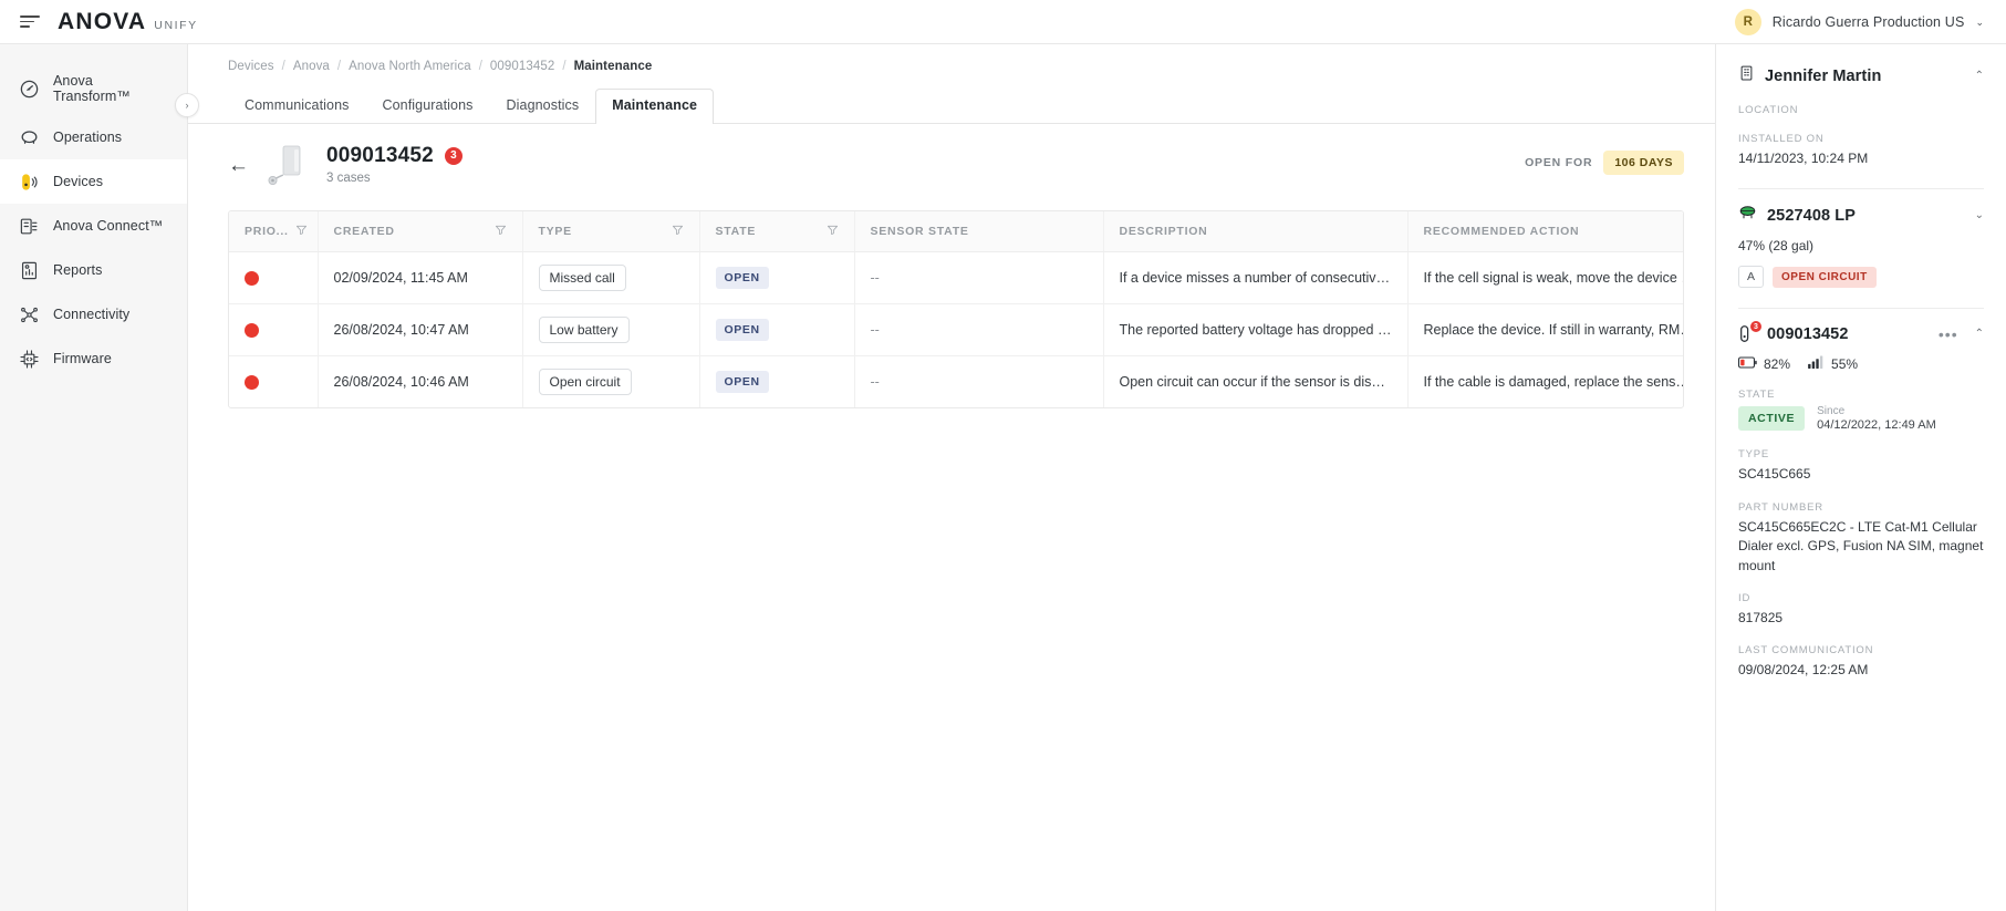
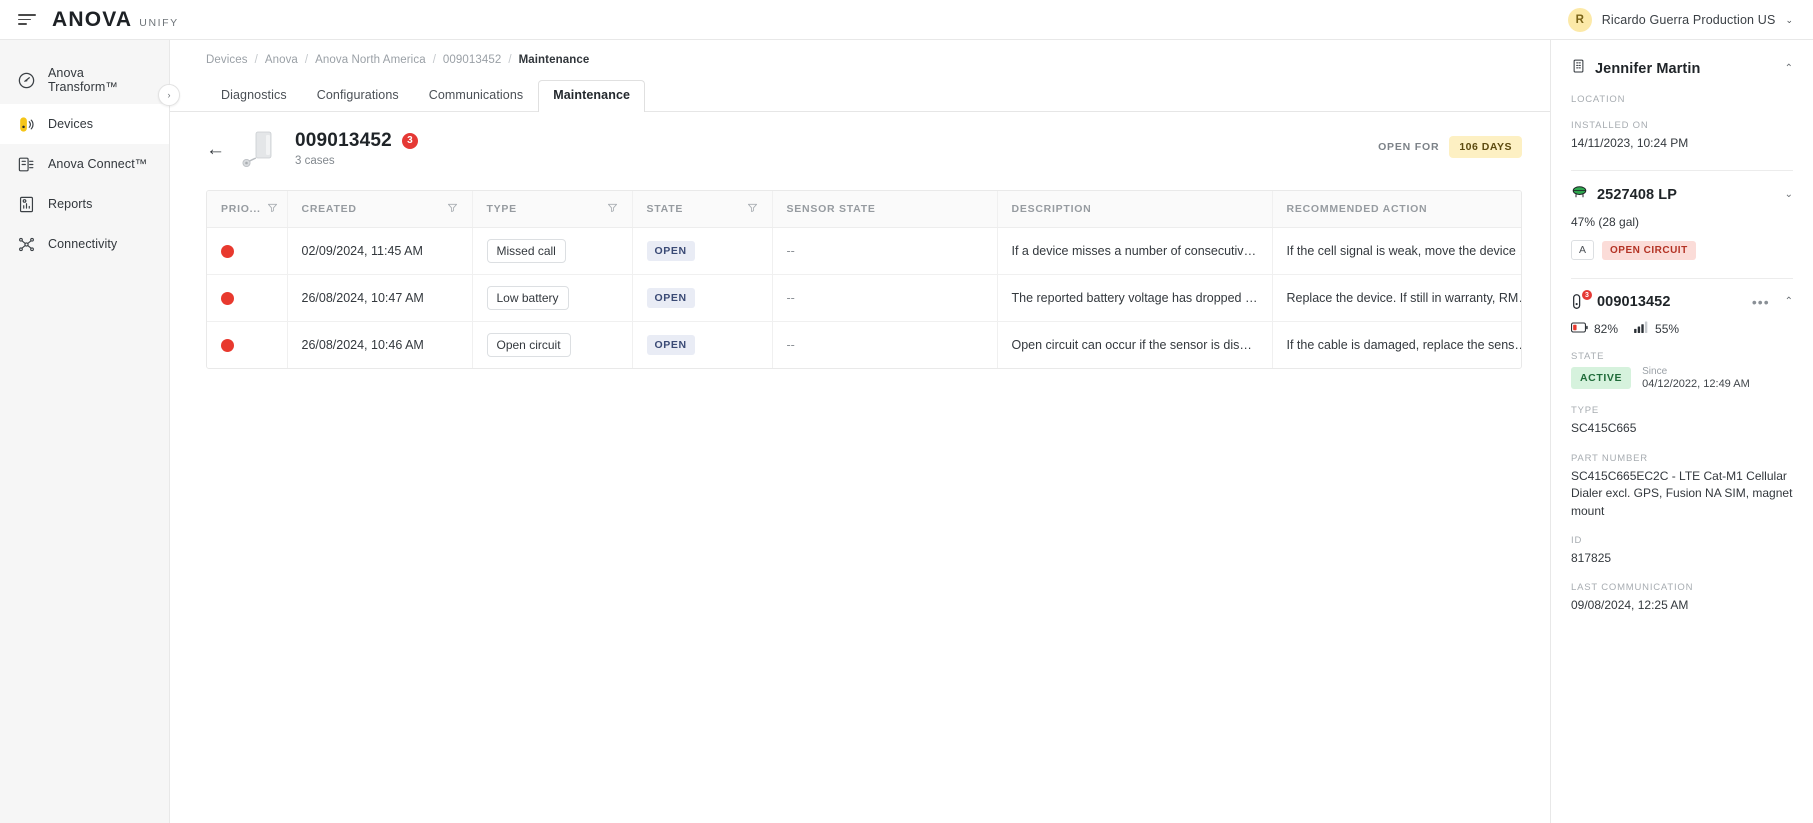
  ANOVA
  UNIFY
  R
  Ricardo Guerra Production US
  ⌄
  Anova Transform™
- Operations
  Devices
  Anova Connect™
  Reports
  Connectivity
- Firmware
  ›
  Devices
  /
  Anova
  /
  Anova North America
  /
  009013452
  /
  Maintenance
- Communications
+ Diagnostics
  Configurations
- Diagnostics
+ Communications
  Maintenance
  ←
  009013452
  3
  3 cases
  OPEN FOR
  106 DAYS
  PRIO...	CREATED	TYPE	STATE	SENSOR STATE	DESCRIPTION	RECOMMENDED ACTION
  	02/09/2024, 11:45 AM	Missed call	OPEN	--	If a device misses a number of consecutive ...	If the cell signal is weak, move the device t
  	26/08/2024, 10:47 AM	Low battery	OPEN	--	The reported battery voltage has dropped b...	Replace the device. If still in warranty, RM
  	26/08/2024, 10:46 AM	Open circuit	OPEN	--	Open circuit can occur if the sensor is disco...	If the cable is damaged, replace the senso
  Jennifer Martin
  ⌃
  LOCATION
  INSTALLED ON
  14/11/2023, 10:24 PM
  2527408 LP
  ⌄
  47% (28 gal)
  A
  OPEN CIRCUIT
  009013452
  •••
  ⌃
  82%
  55%
  STATE
  ACTIVE
  Since
  04/12/2022, 12:49 AM
  TYPE
  SC415C665
  PART NUMBER
  SC415C665EC2C - LTE Cat-M1 Cellular Dialer excl. GPS, Fusion NA SIM, magnet mount
  ID
  817825
  LAST COMMUNICATION
  09/08/2024, 12:25 AM
